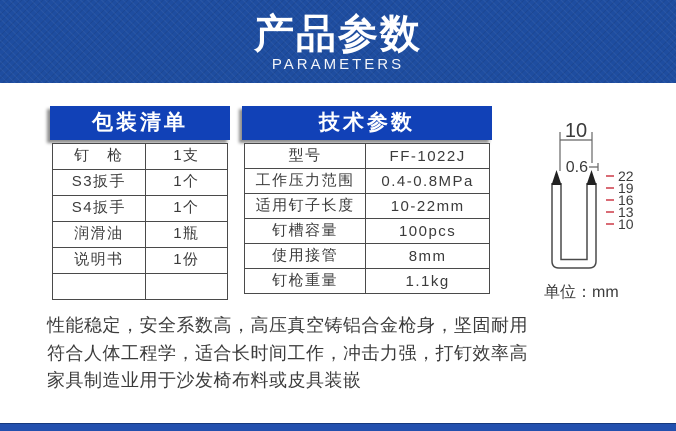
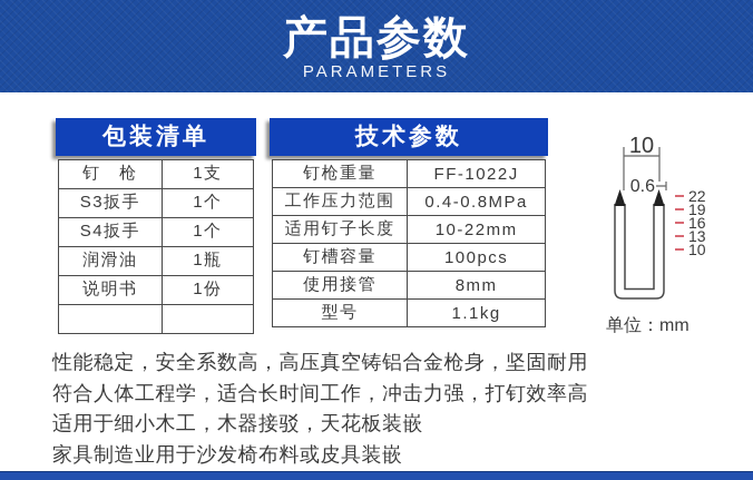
  产品参数
  PARAMETERS
  包装清单
  钉 枪	1支
  S3扳手	1个
  S4扳手	1个
  润滑油	1瓶
  说明书	1份
  技术参数
- 型号	FF-1022J
+ 钉枪重量	FF-1022J
  工作压力范围	0.4-0.8MPa
  适用钉子长度	10-22mm
  钉槽容量	100pcs
  使用接管	8mm
- 钉枪重量	1.1kg
+ 型号	1.1kg
  10
  0.6
  22
  19
  16
  13
  10
  单位：mm
  性能稳定，安全系数高，高压真空铸铝合金枪身，坚固耐用
  符合人体工程学，适合长时间工作，冲击力强，打钉效率高
+ 适用于细小木工，木器接驳，天花板装嵌
  家具制造业用于沙发椅布料或皮具装嵌
